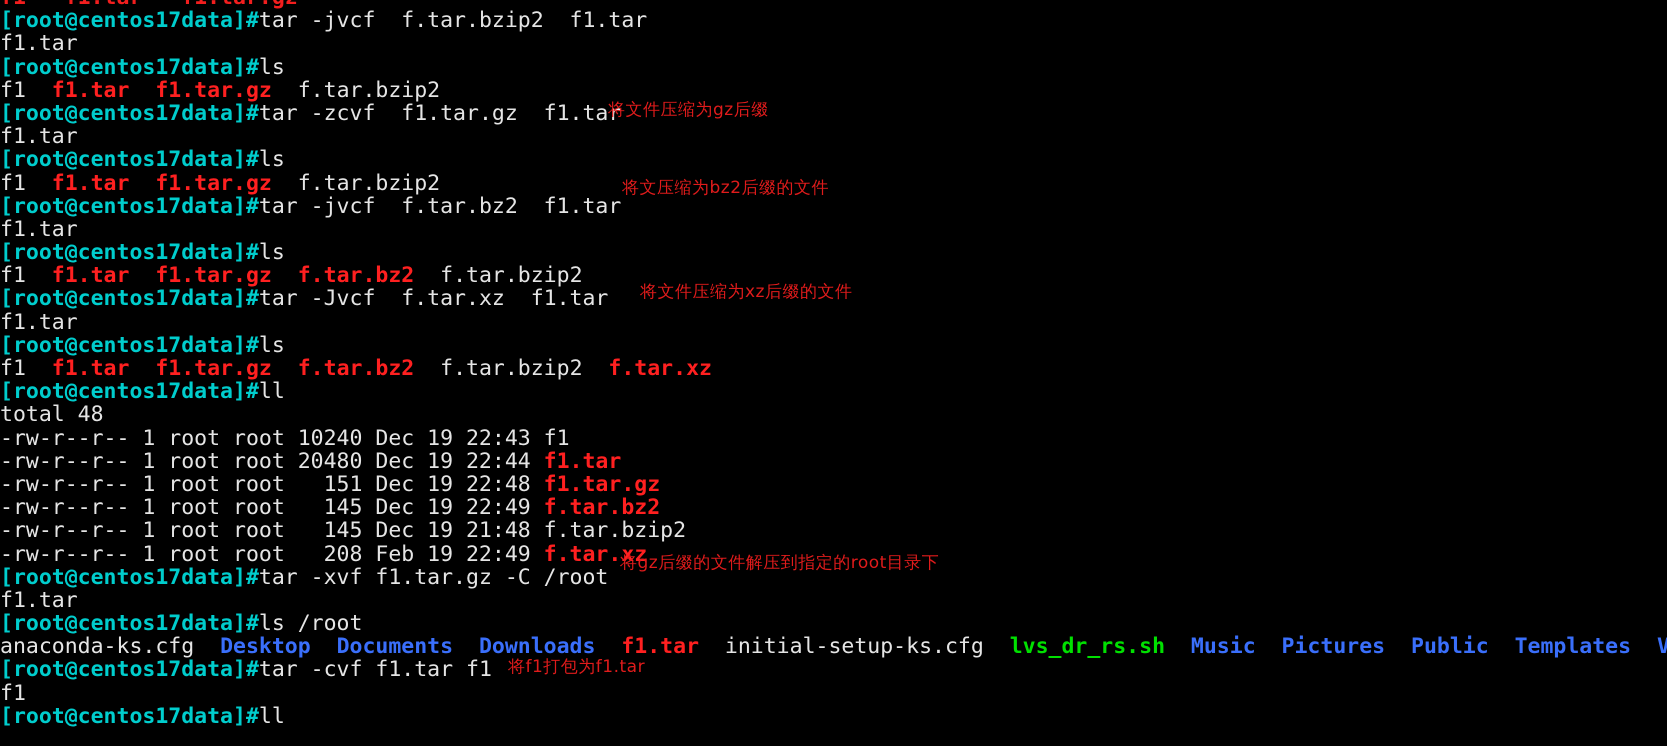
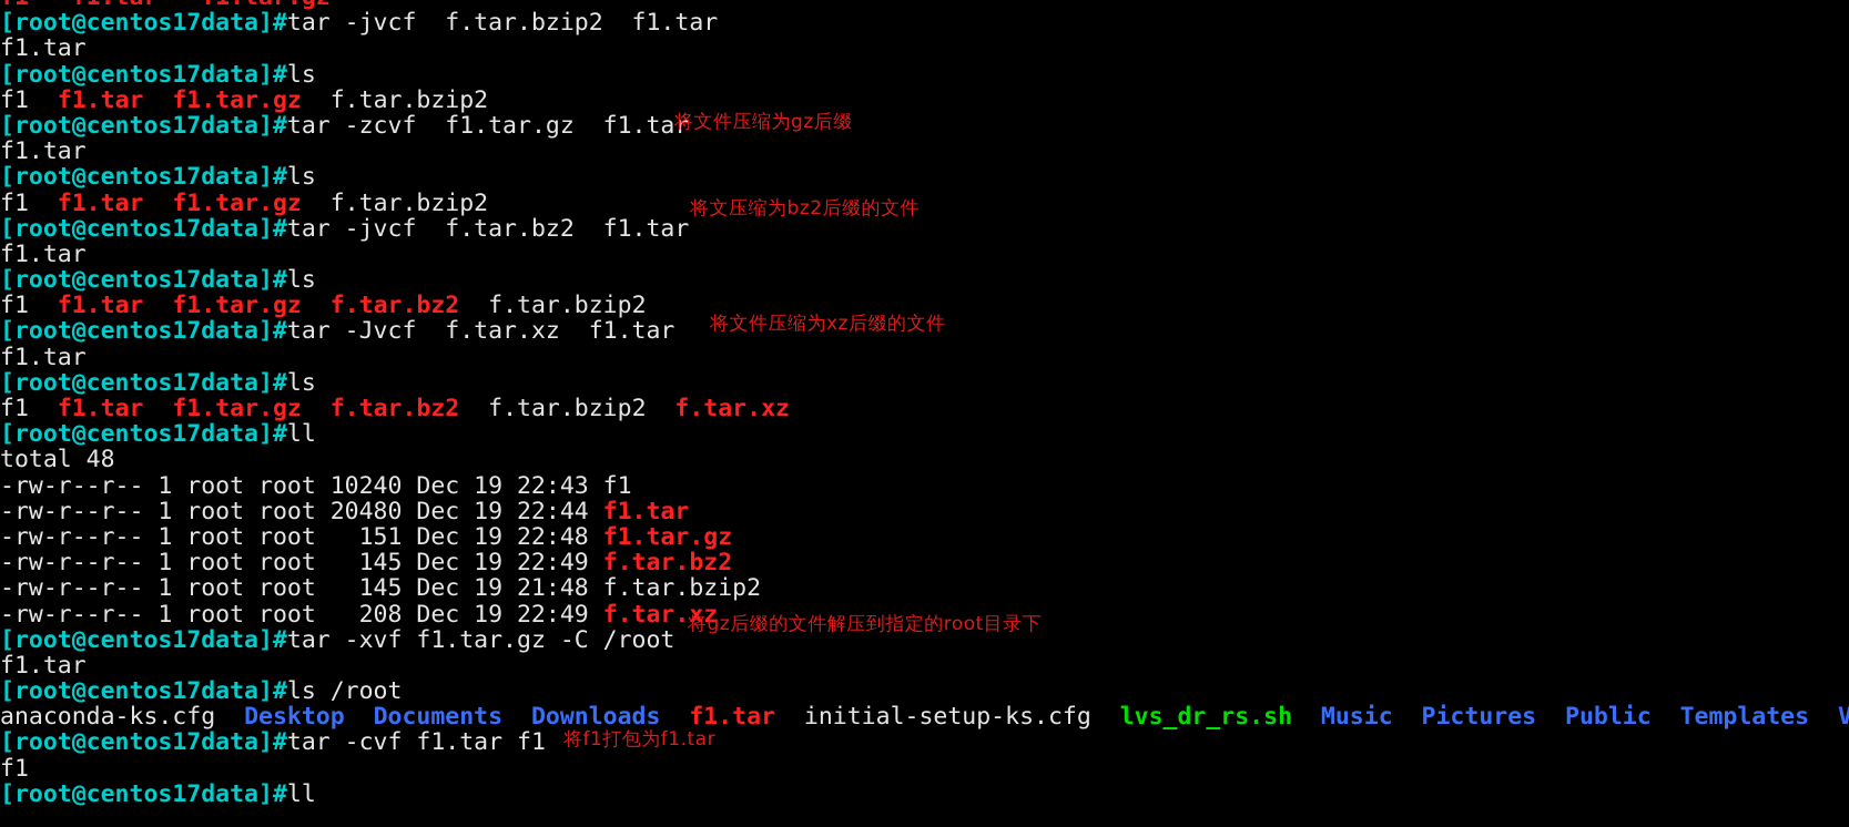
  [root@centos17data]#tar -jvcf f.tar.bzip2 f1.tar
  f1.tar
  [root@centos17data]#ls
  f1 f1.tar f1.tar.gz f.tar.bzip2
  [root@centos17data]#tar -zcvf f1.tar.gz f1.tar
  f1.tar
  [root@centos17data]#ls
  f1 f1.tar f1.tar.gz f.tar.bzip2
  [root@centos17data]#tar -jvcf f.tar.bz2 f1.tar
  f1.tar
  [root@centos17data]#ls
  f1 f1.tar f1.tar.gz f.tar.bz2 f.tar.bzip2
  [root@centos17data]#tar -Jvcf f.tar.xz f1.tar
  f1.tar
  [root@centos17data]#ls
  f1 f1.tar f1.tar.gz f.tar.bz2 f.tar.bzip2 f.tar.xz
  [root@centos17data]#ll
  total 48
  -rw-r--r-- 1 root root 10240 Dec 19 22:43 f1
  -rw-r--r-- 1 root root 20480 Dec 19 22:44 f1.tar
  -rw-r--r-- 1 root root 151 Dec 19 22:48 f1.tar.gz
  -rw-r--r-- 1 root root 145 Dec 19 22:49 f.tar.bz2
  -rw-r--r-- 1 root root 145 Dec 19 21:48 f.tar.bzip2
- -rw-r--r-- 1 root root 208 Feb 19 22:49 f.tar.xz
+ -rw-r--r-- 1 root root 208 Dec 19 22:49 f.tar.xz
  [root@centos17data]#tar -xvf f1.tar.gz -C /root
  f1.tar
  [root@centos17data]#ls /root
  anaconda-ks.cfg Desktop Documents Downloads f1.tar initial-setup-ks.cfg lvs_dr_rs.sh Music Pictures Public Templates V
  [root@centos17data]#tar -cvf f1.tar f1
  f1
  [root@centos17data]#ll
  将文件压缩为gz后缀
  将文压缩为bz2后缀的文件
  将文件压缩为xz后缀的文件
  将gz后缀的文件解压到指定的root目录下
  将f1打包为f1.tar
